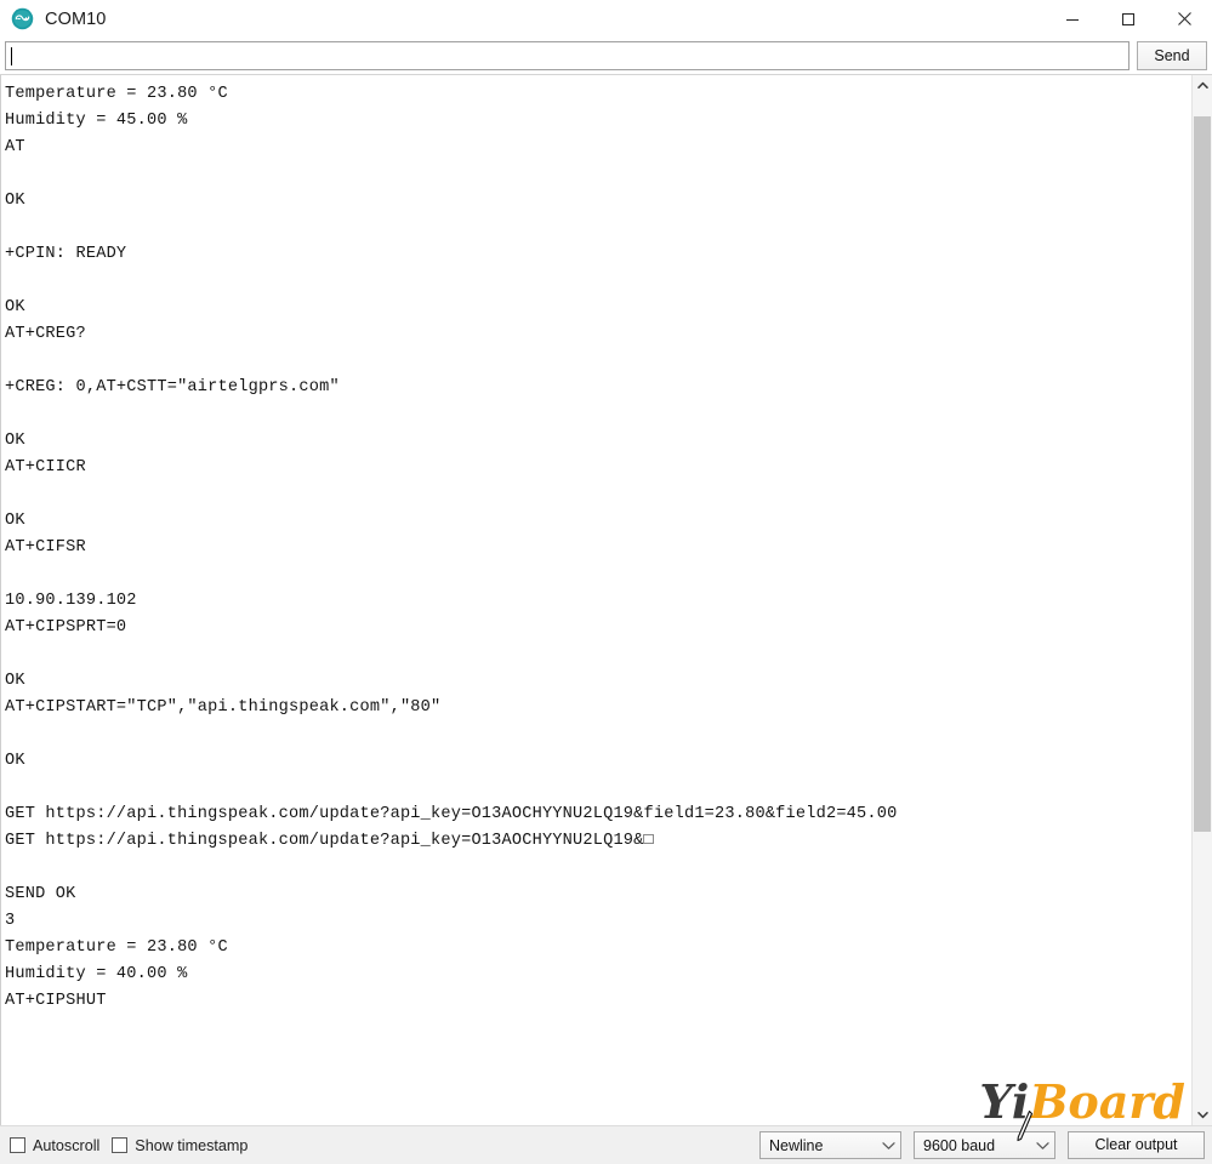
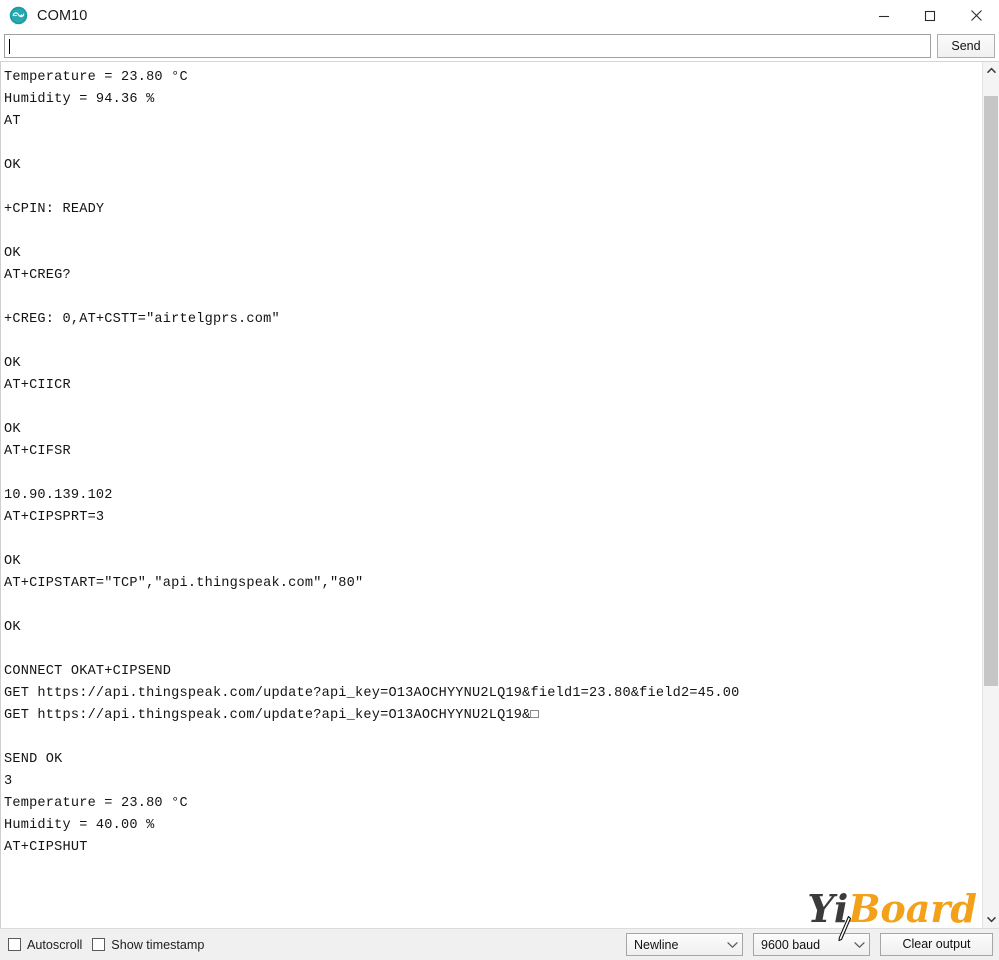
  COM10
  Send
  Temperature = 23.80 °C
- Humidity = 45.00 %
+ Humidity = 94.36 %
  AT
  OK
  +CPIN: READY
  OK
  AT+CREG?
  +CREG: 0,AT+CSTT="airtelgprs.com"
  OK
  AT+CIICR
  OK
  AT+CIFSR
  10.90.139.102
- AT+CIPSPRT=0
+ AT+CIPSPRT=3
  OK
  AT+CIPSTART="TCP","api.thingspeak.com","80"
  OK
+ CONNECT OKAT+CIPSEND
  GET https://api.thingspeak.com/update?api_key=O13AOCHYYNU2LQ19&field1=23.80&field2=45.00
  GET https://api.thingspeak.com/update?api_key=O13AOCHYYNU2LQ19&□
  SEND OK
  3
  Temperature = 23.80 °C
  Humidity = 40.00 %
  AT+CIPSHUT
  Autoscroll
  Show timestamp
  Newline
  9600 baud
  Clear output
  YiBoard
